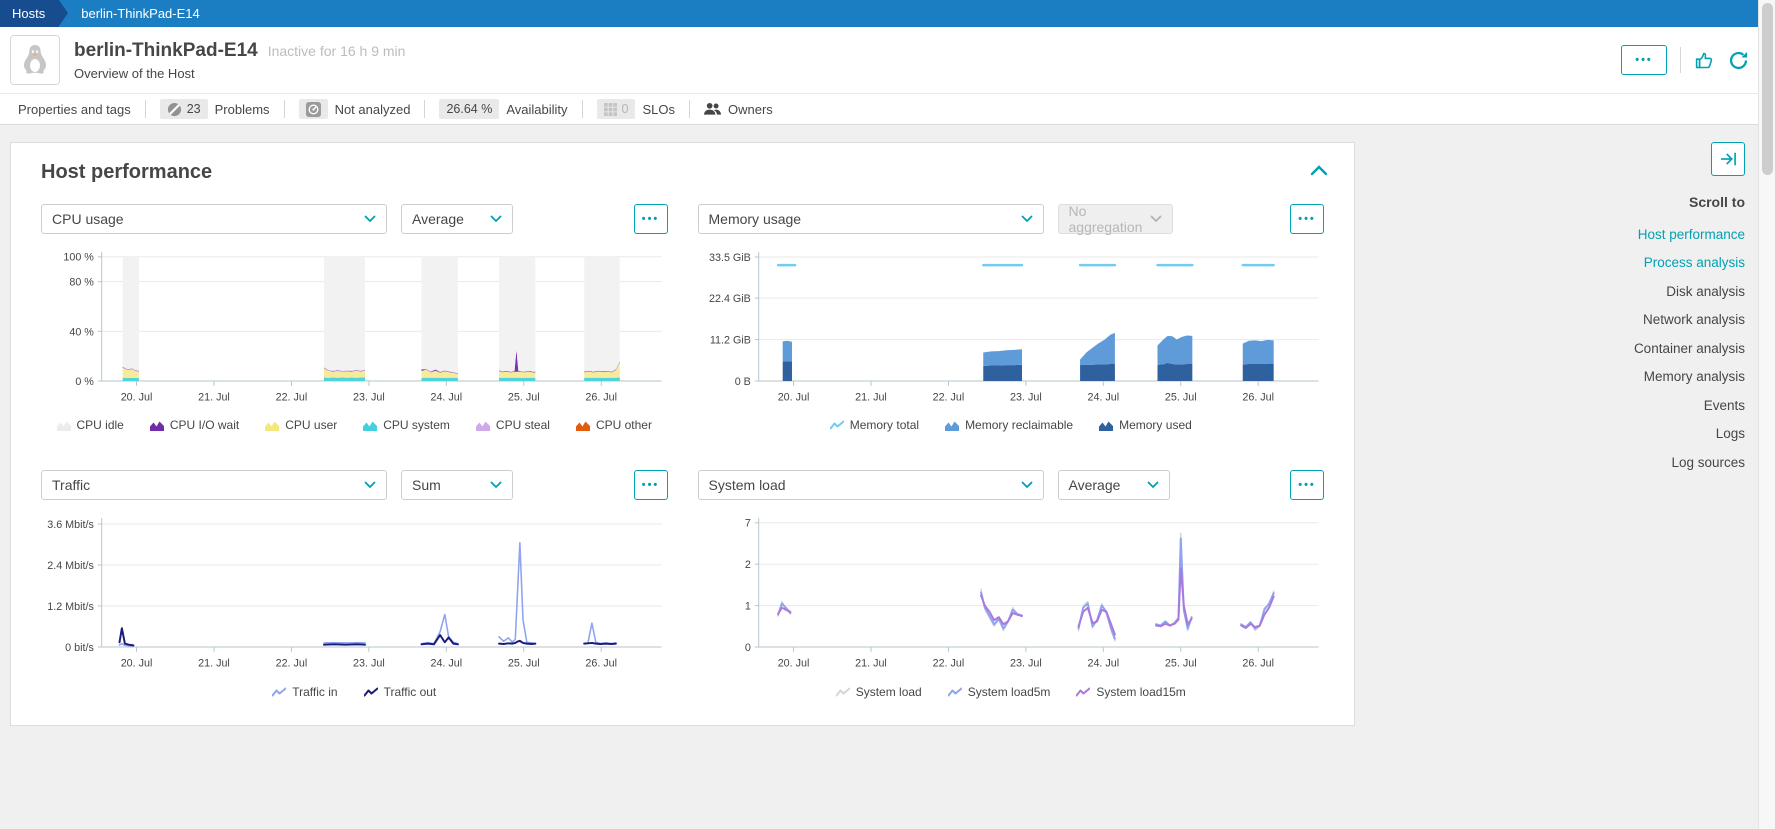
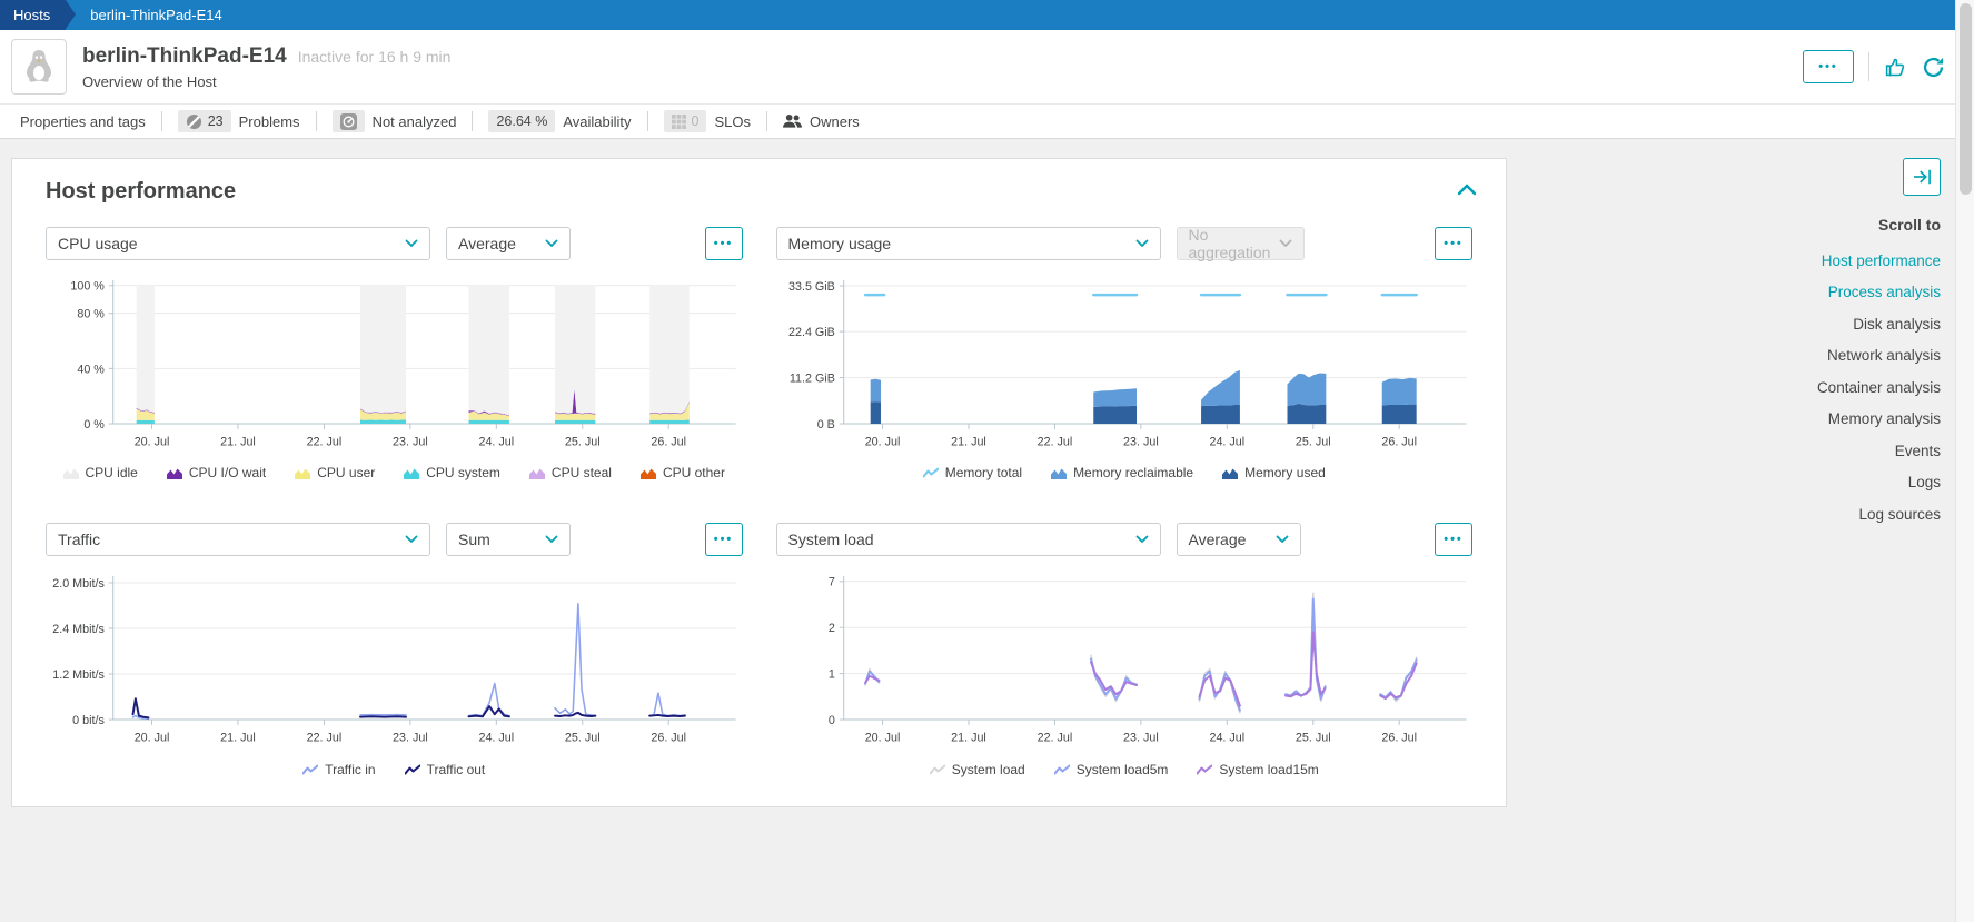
  Hosts
  berlin-ThinkPad-E14
  berlin-ThinkPad-E14
  Inactive for 16 h 9 min
  Overview of the Host
  •••
  Properties and tags
  23
  Problems
  Not analyzed
  26.64 %
  Availability
  0
  SLOs
  Owners
  Host performance
  CPU usage
  Average
  •••
  0 %
  40 %
  80 %
  100 %
  20. Jul
  21. Jul
  22. Jul
  23. Jul
  24. Jul
  25. Jul
  26. Jul
  CPU idle
  CPU I/O wait
  CPU user
  CPU system
  CPU steal
  CPU other
  Memory usage
  No aggregation
  •••
  0 B
  11.2 GiB
  22.4 GiB
  33.5 GiB
  20. Jul
  21. Jul
  22. Jul
  23. Jul
  24. Jul
  25. Jul
  26. Jul
  Memory total
  Memory reclaimable
  Memory used
  Traffic
  Sum
  •••
  0 bit/s
  1.2 Mbit/s
  2.4 Mbit/s
- 3.6 Mbit/s
+ 2.0 Mbit/s
  20. Jul
  21. Jul
  22. Jul
  23. Jul
  24. Jul
  25. Jul
  26. Jul
  Traffic in
  Traffic out
  System load
  Average
  •••
  0
  1
  2
  7
  20. Jul
  21. Jul
  22. Jul
  23. Jul
  24. Jul
  25. Jul
  26. Jul
  System load
  System load5m
  System load15m
  Scroll to
  Host performance
  Process analysis
  Disk analysis
  Network analysis
  Container analysis
  Memory analysis
  Events
  Logs
  Log sources
